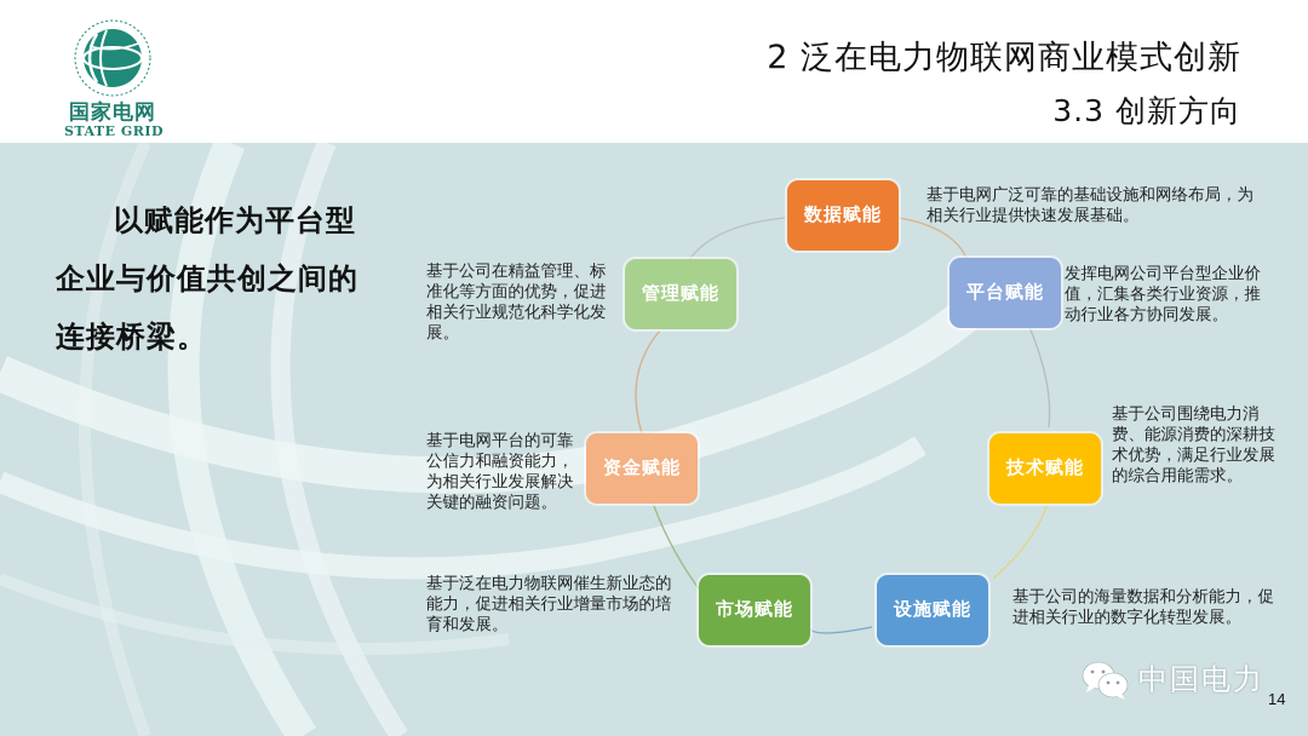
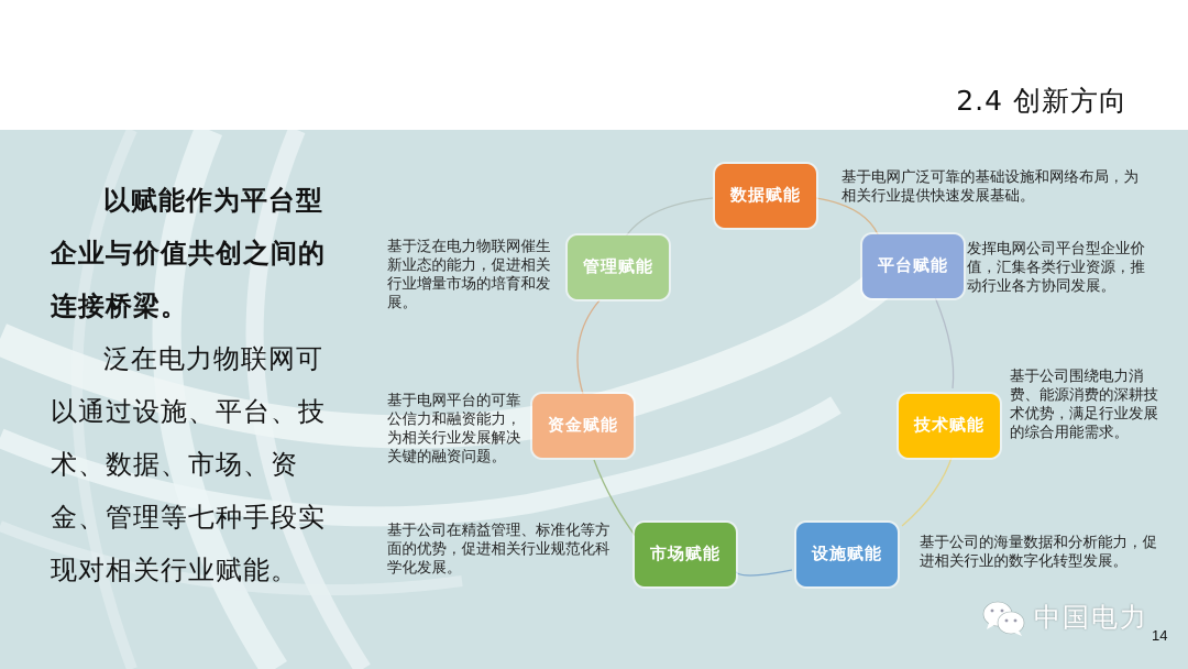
- 国家电网
- STATE GRID
- 2 泛在电力物联网商业模式创新
- 3.3 创新方向
+ 2.4 创新方向
  以赋能作为平台型企业与价值共创之间的连接桥梁。
+ 泛在电力物联网可以通过设施、平台、技术、数据、市场、资金、管理等七种手段实现对相关行业赋能。
  数据赋能
  基于电网广泛可靠的基础设施和网络布局，为相关行业提供快速发展基础。
  平台赋能
  发挥电网公司平台型企业价值，汇集各类行业资源，推动行业各方协同发展。
  技术赋能
  基于公司围绕电力消费、能源消费的深耕技术优势，满足行业发展的综合用能需求。
  设施赋能
  基于公司的海量数据和分析能力，促进相关行业的数字化转型发展。
  市场赋能
- 基于泛在电力物联网催生新业态的能力，促进相关行业增量市场的培育和发展。
+ 基于公司在精益管理、标准化等方面的优势，促进相关行业规范化科学化发展。
  资金赋能
  基于电网平台的可靠公信力和融资能力，为相关行业发展解决关键的融资问题。
  管理赋能
- 基于公司在精益管理、标准化等方面的优势，促进相关行业规范化科学化发展。
+ 基于泛在电力物联网催生新业态的能力，促进相关行业增量市场的培育和发展。
  中国电力
  14
